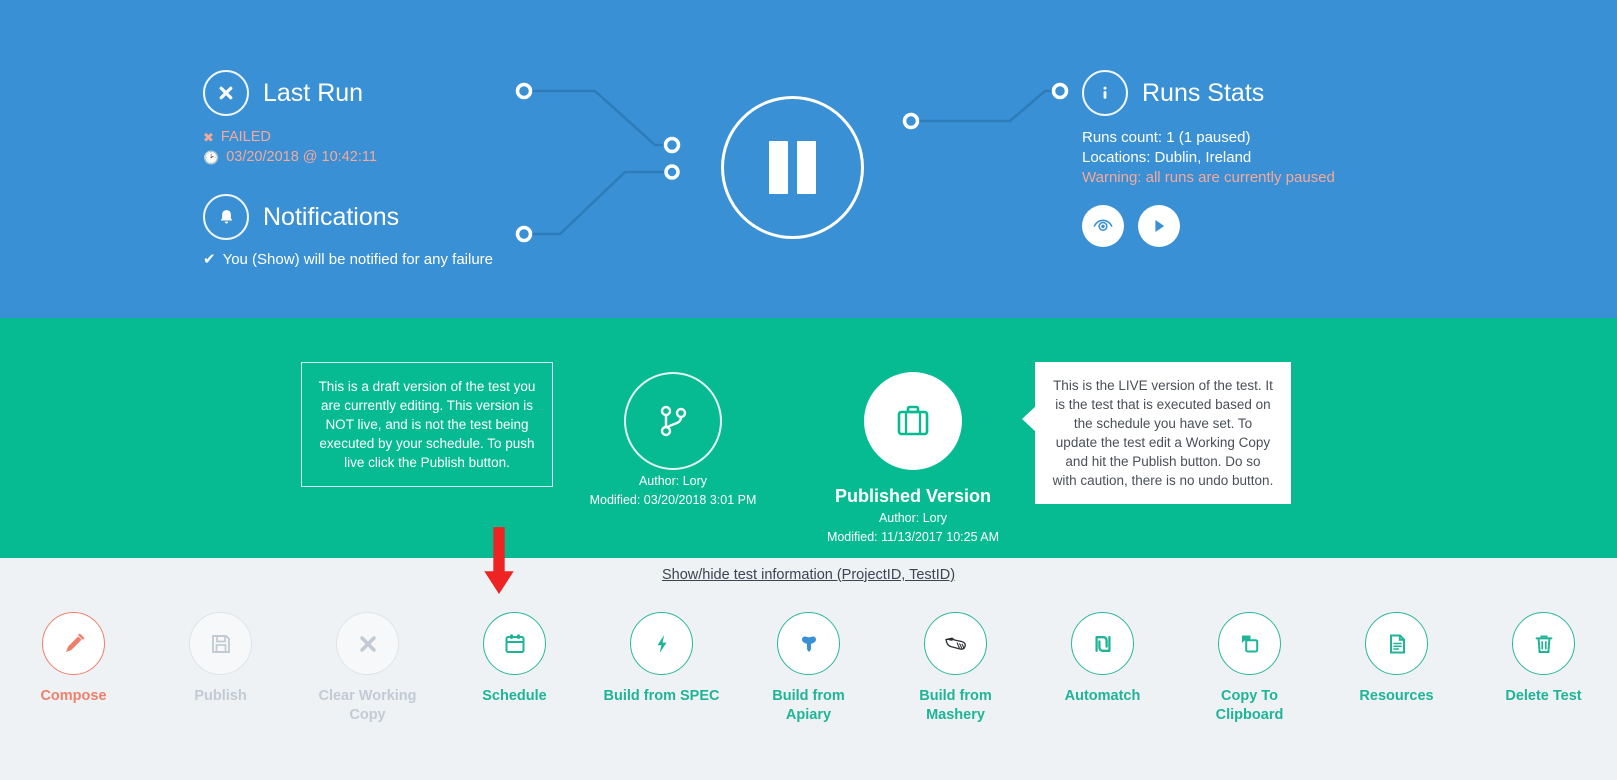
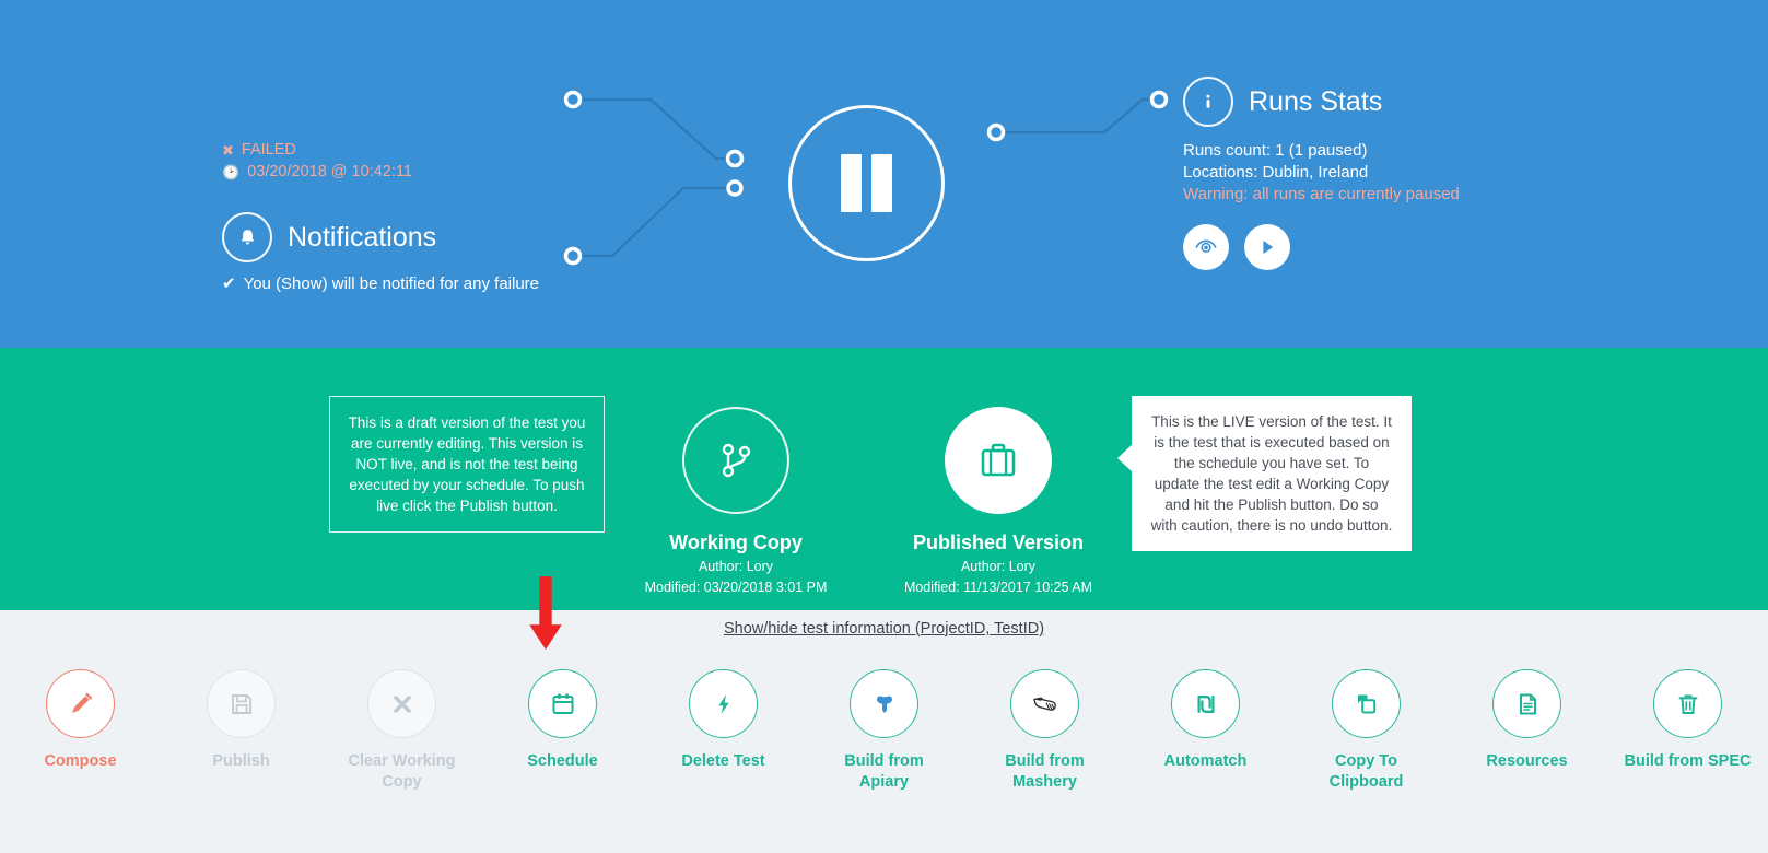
- Last Run
  ✖
  FAILED
  🕑
  03/20/2018 @ 10:42:11
  Notifications
  ✔
  You (Show) will be notified for any failure
  Runs Stats
  Runs count: 1 (1 paused)
  Locations: Dublin, Ireland
  Warning: all runs are currently paused
  This is a draft version of the test you are currently editing. This version is NOT live, and is not the test being executed by your schedule. To push live click the Publish button.
  This is the LIVE version of the test. It is the test that is executed based on the schedule you have set. To update the test edit a Working Copy and hit the Publish button. Do so with caution, there is no undo button.
+ Working Copy
  Author: Lory
  Modified: 03/20/2018 3:01 PM
  Published Version
  Author: Lory
  Modified: 11/13/2017 10:25 AM
  Show/hide test information (ProjectID, TestID)
  Compose
  Publish
  Clear Working Copy
  Schedule
- Build from SPEC
+ Delete Test
  Build from Apiary
  Build from Mashery
  Automatch
  Copy To Clipboard
  Resources
- Delete Test
+ Build from SPEC
